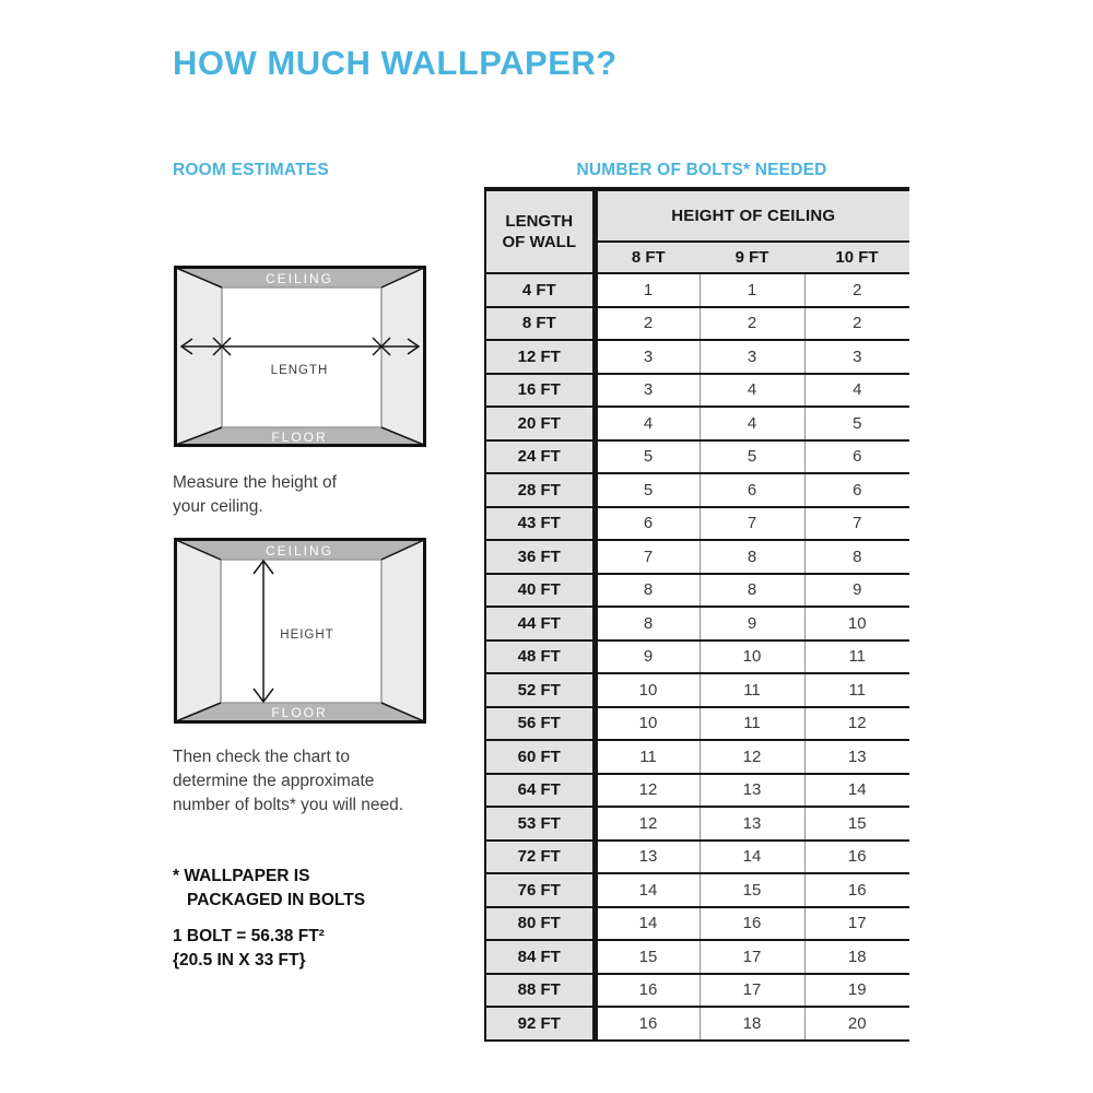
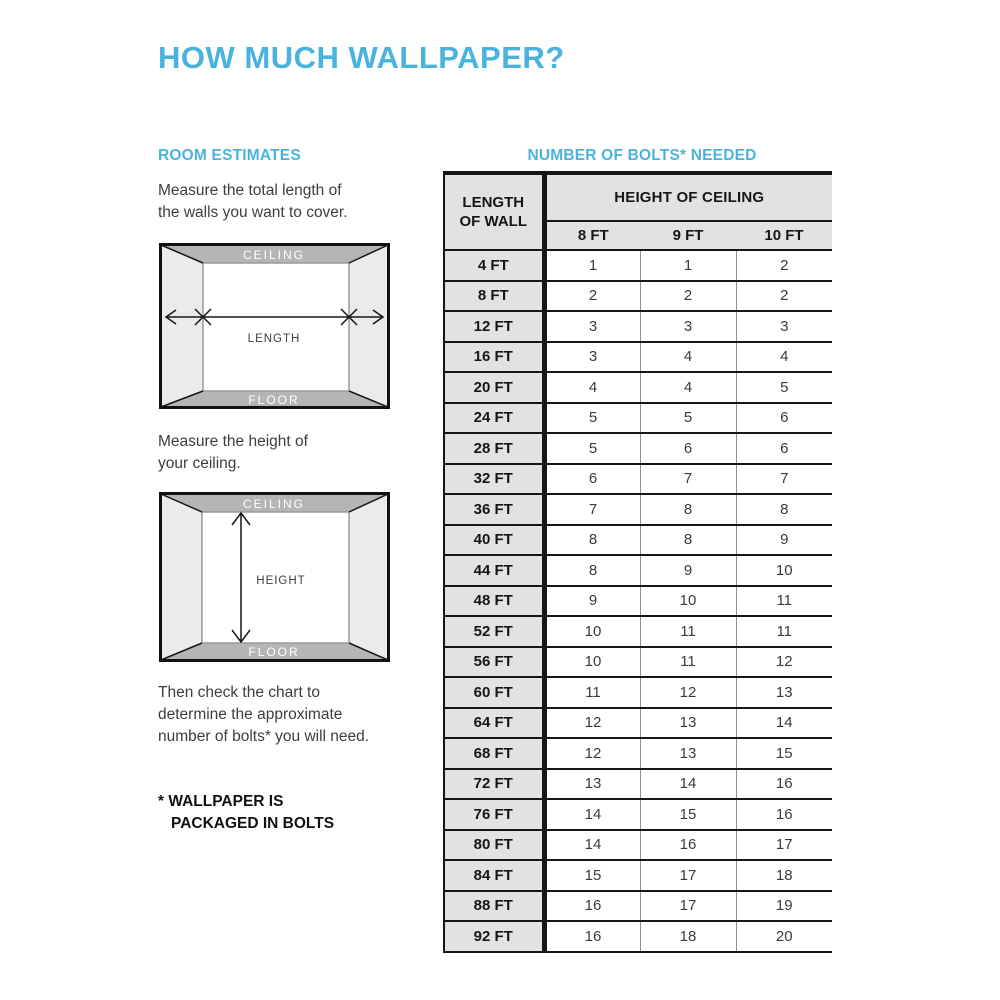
  HOW MUCH WALLPAPER?
  ROOM ESTIMATES
+ Measure the total length of
+ the walls you want to cover.
  CEILING
  FLOOR
  LENGTH
  Measure the height of
  your ceiling.
  CEILING
  FLOOR
  HEIGHT
  Then check the chart to
  determine the approximate
  number of bolts* you will need.
  * WALLPAPER IS
  PACKAGED IN BOLTS
- 1 BOLT = 56.38 FT²
- {20.5 IN X 33 FT}
  NUMBER OF BOLTS* NEEDED
  LENGTH OF WALL	HEIGHT OF CEILING
  8 FT	9 FT	10 FT
  4 FT	1	1	2
  8 FT	2	2	2
  12 FT	3	3	3
  16 FT	3	4	4
  20 FT	4	4	5
  24 FT	5	5	6
  28 FT	5	6	6
- 43 FT	6	7	7
+ 32 FT	6	7	7
  36 FT	7	8	8
  40 FT	8	8	9
  44 FT	8	9	10
  48 FT	9	10	11
  52 FT	10	11	11
  56 FT	10	11	12
  60 FT	11	12	13
  64 FT	12	13	14
- 53 FT	12	13	15
+ 68 FT	12	13	15
  72 FT	13	14	16
  76 FT	14	15	16
  80 FT	14	16	17
  84 FT	15	17	18
  88 FT	16	17	19
  92 FT	16	18	20
